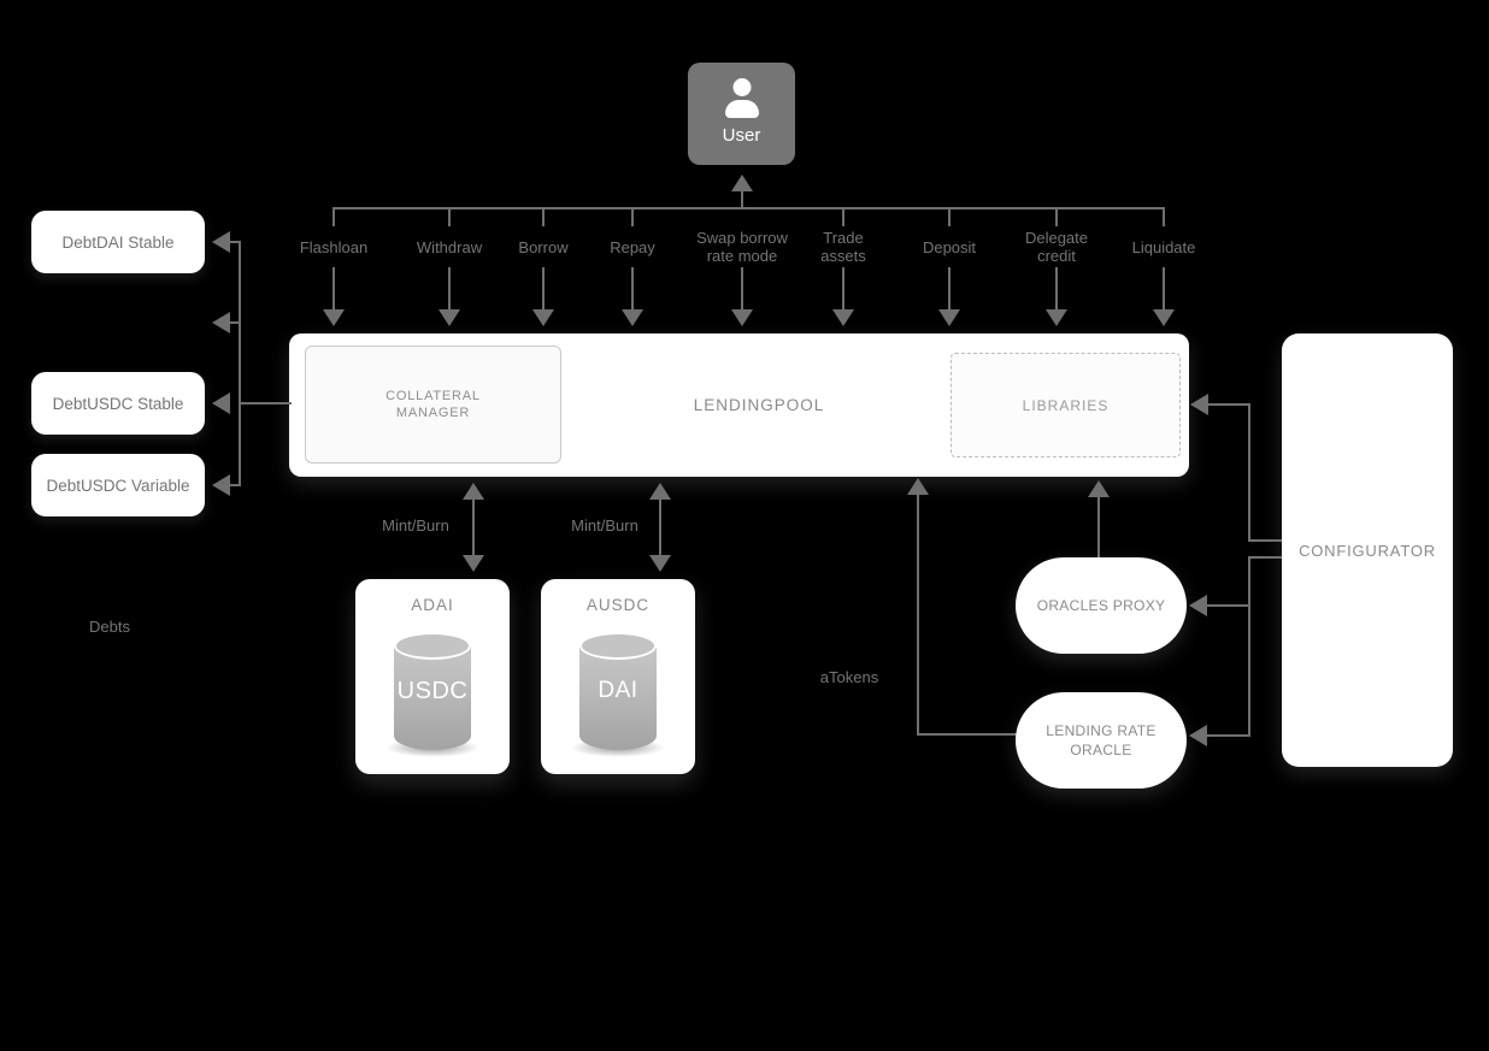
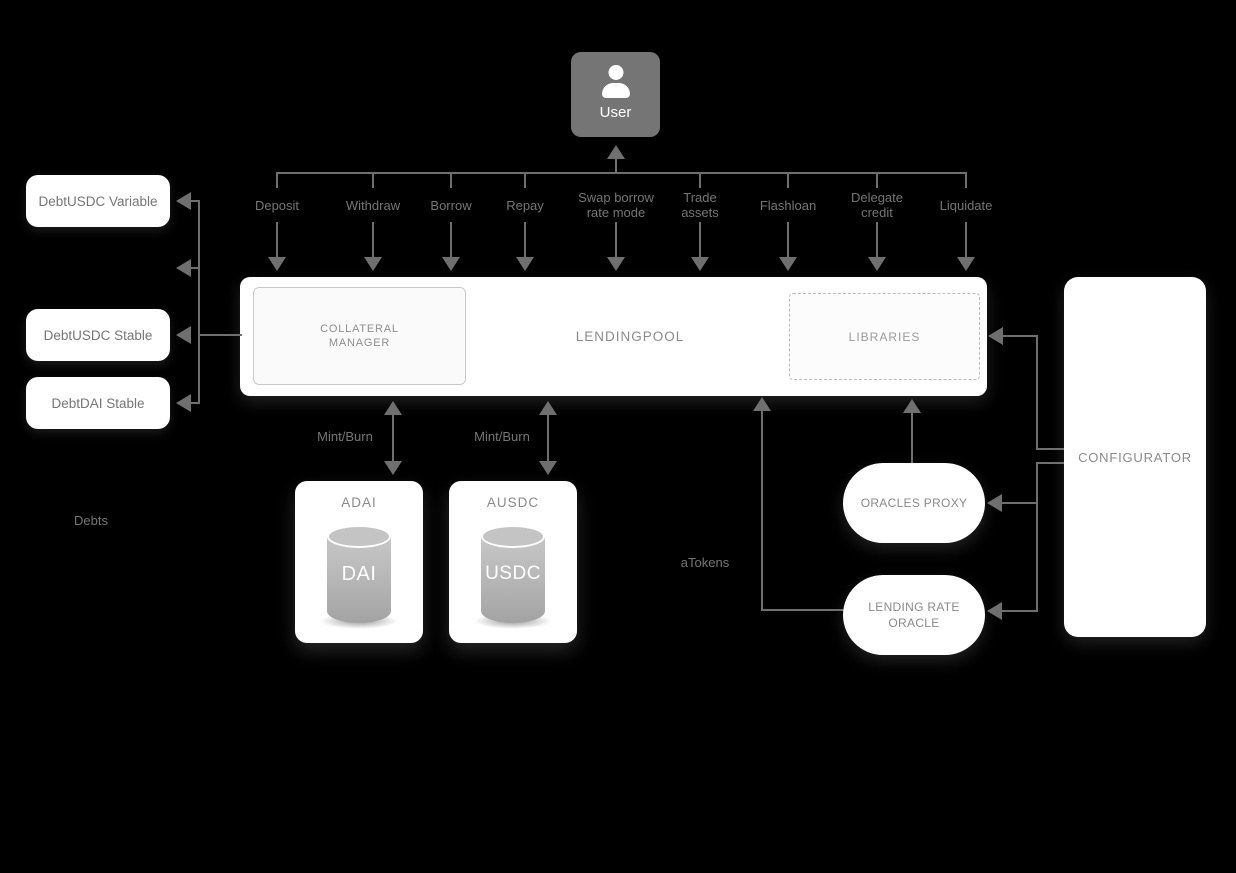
  User
- Flashloan
+ Deposit
  Withdraw
  Borrow
  Repay
  Swap borrow rate mode
  Trade assets
- Deposit
+ Flashloan
  Delegate credit
  Liquidate
  COLLATERAL MANAGER
  LENDINGPOOL
  LIBRARIES
- DebtDAI Stable
+ DebtUSDC Variable
  DebtUSDC Stable
- DebtUSDC Variable
+ DebtDAI Stable
  Debts
  Mint/Burn
  Mint/Burn
  ADAI
- USDC
+ DAI
  AUSDC
- DAI
+ USDC
  aTokens
  ORACLES PROXY
  LENDING RATE ORACLE
  CONFIGURATOR
